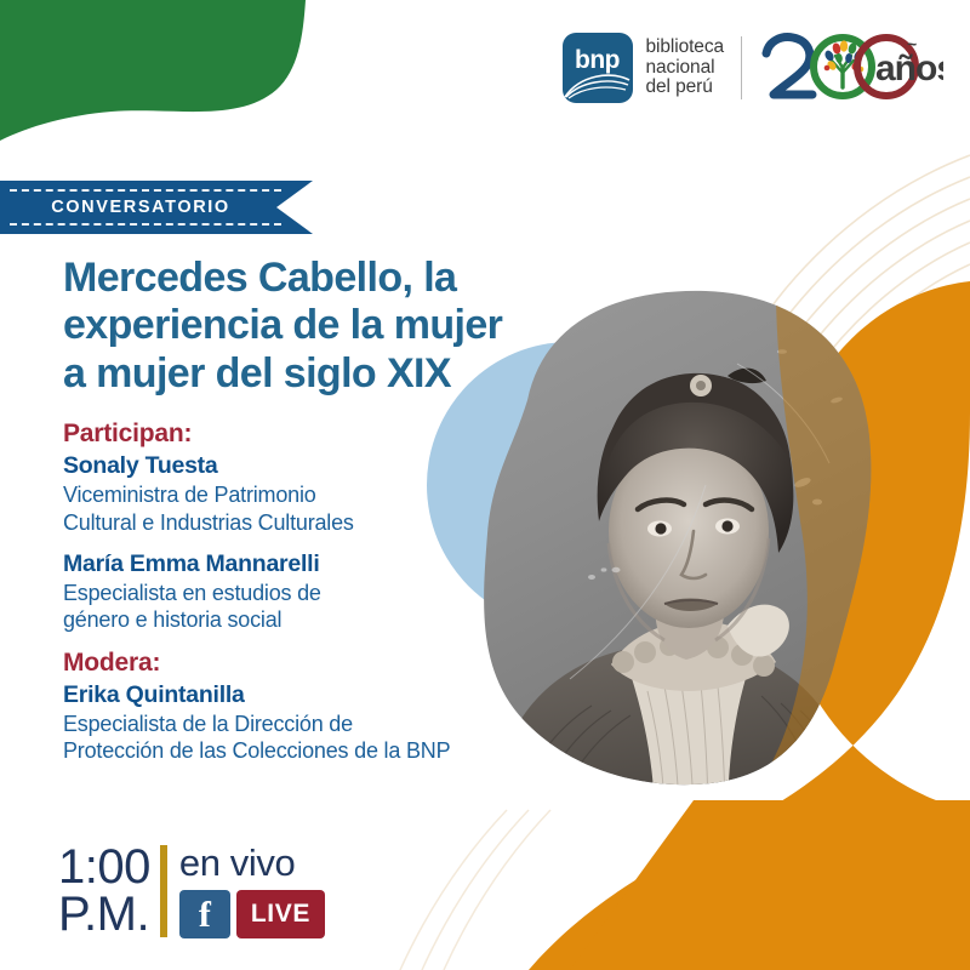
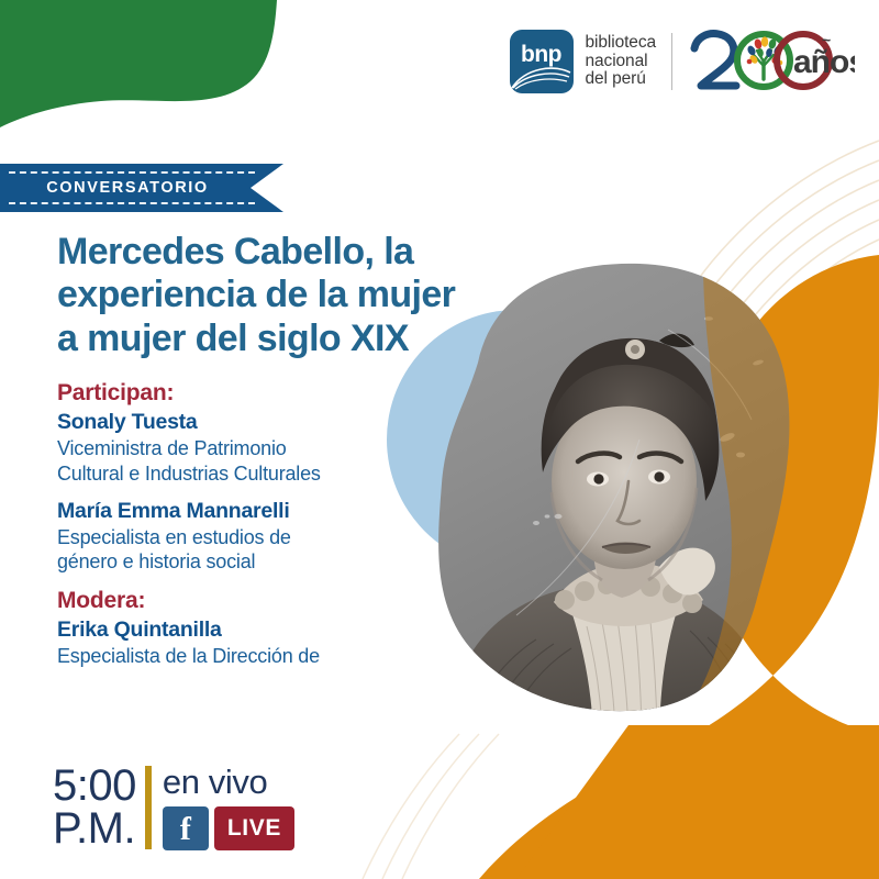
  bnp
  biblioteca
  nacional
  del perú
  año
  ~
  CONVERSATORIO
  Mercedes Cabello, la
  experiencia de la mujer
  a mujer del siglo XIX
  Participan:
  Sonaly Tuesta
  Viceministra de Patrimonio
  Cultural e Industrias Culturales
  María Emma Mannarelli
  Especialista en estudios de
  género e historia social
  Modera:
  Erika Quintanilla
  Especialista de la Dirección de
- Protección de las Colecciones de la BNP
- 1:00
+ 5:00
  P.M.
  en vivo
  f
  LIVE
